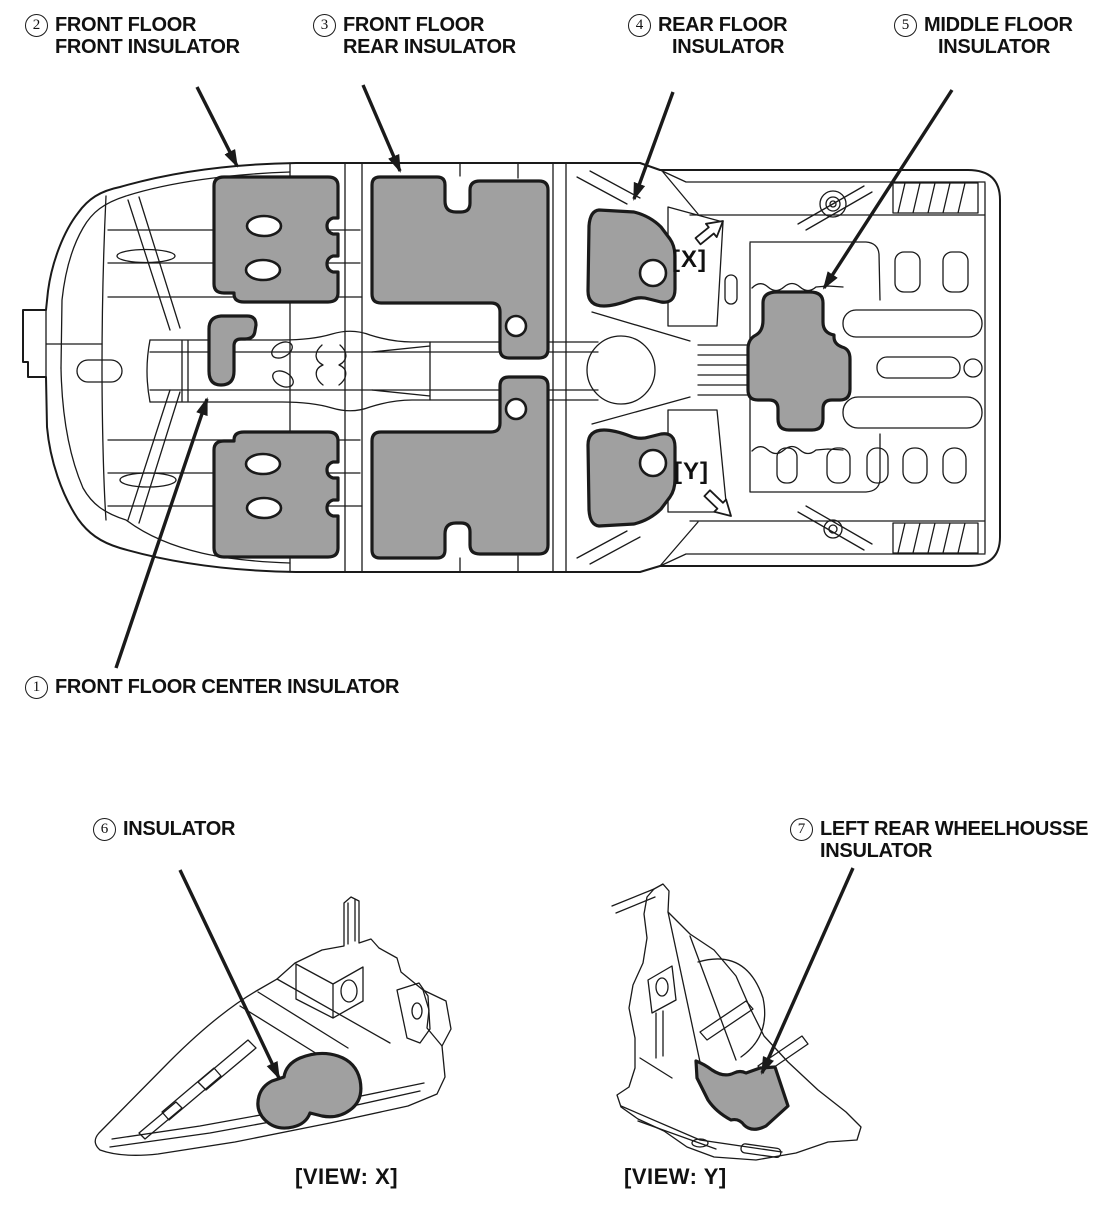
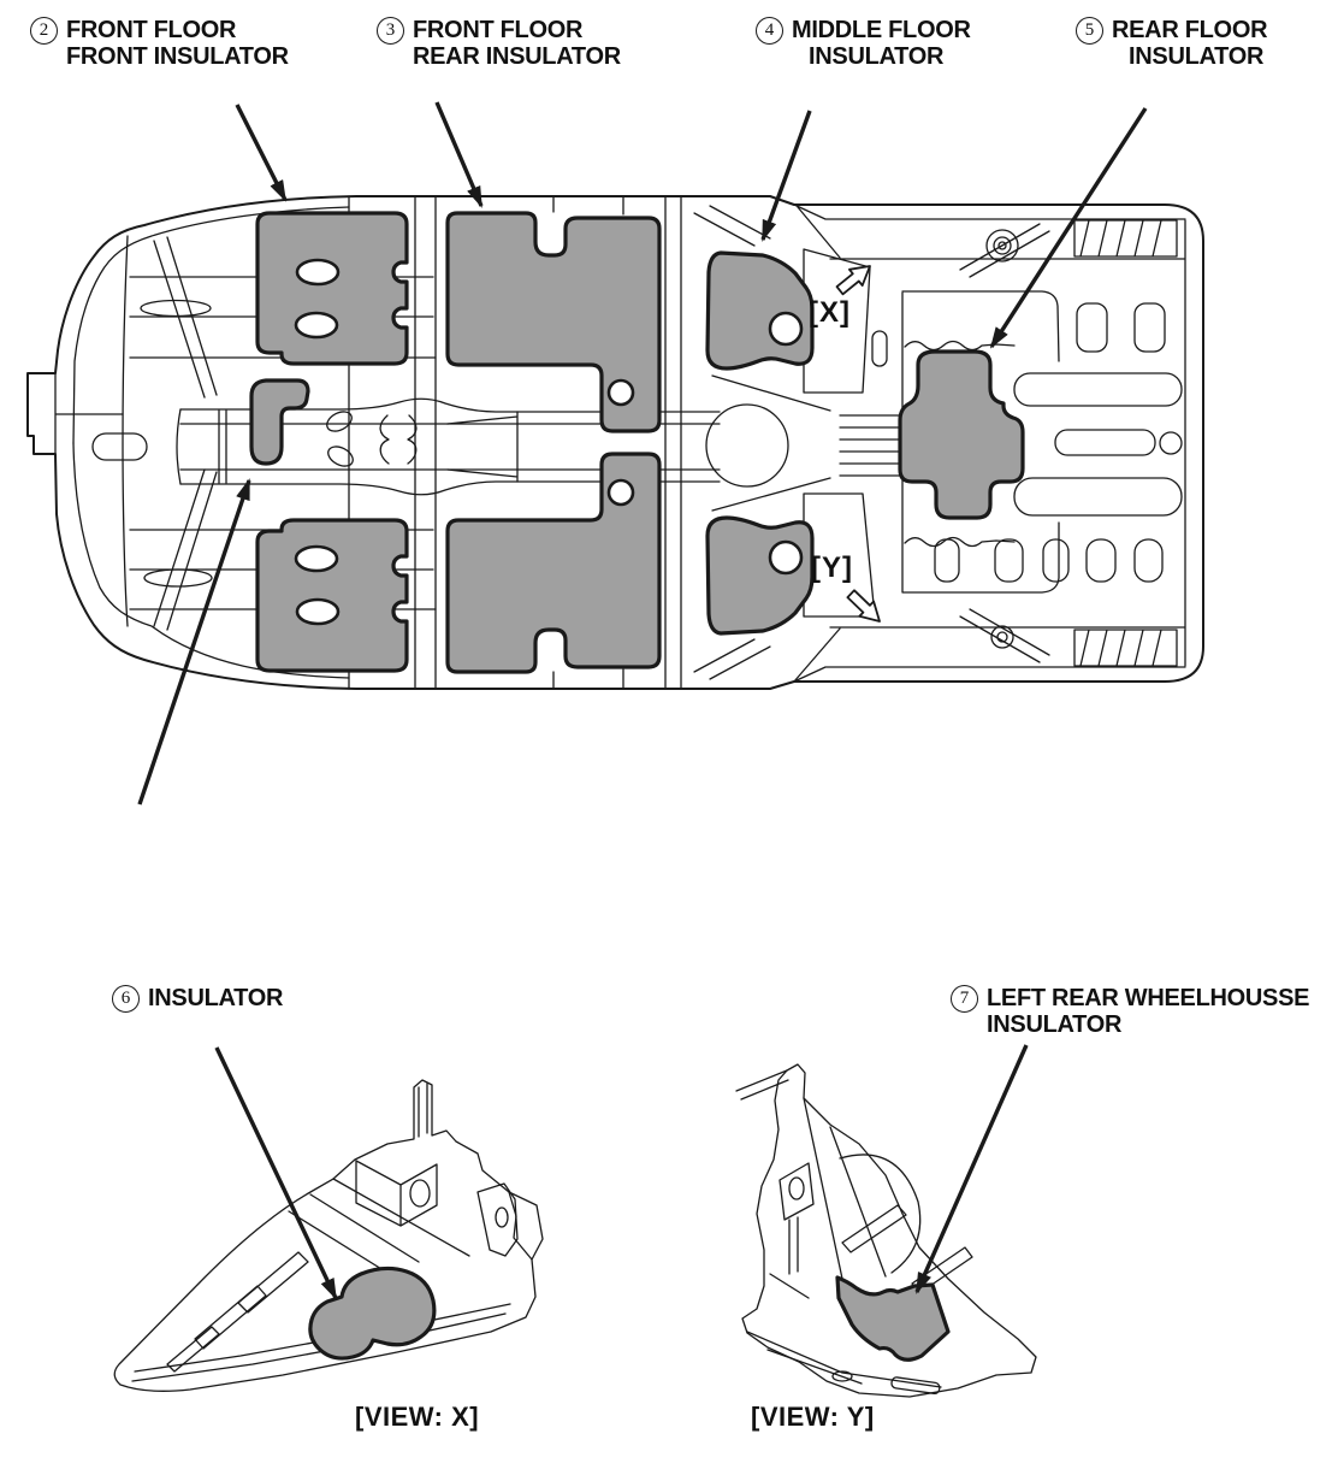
  2
  FRONT FLOOR
  FRONT INSULATOR
  3
  FRONT FLOOR
  REAR INSULATOR
  4
- REAR FLOOR
+ MIDDLE FLOOR
  INSULATOR
  5
- MIDDLE FLOOR
+ REAR FLOOR
  INSULATOR
- 1
- FRONT FLOOR CENTER INSULATOR
  6
  INSULATOR
  7
  LEFT REAR WHEELHOUSSE
  INSULATOR
  [X]
  [Y]
  [VIEW: X]
  [VIEW: Y]
